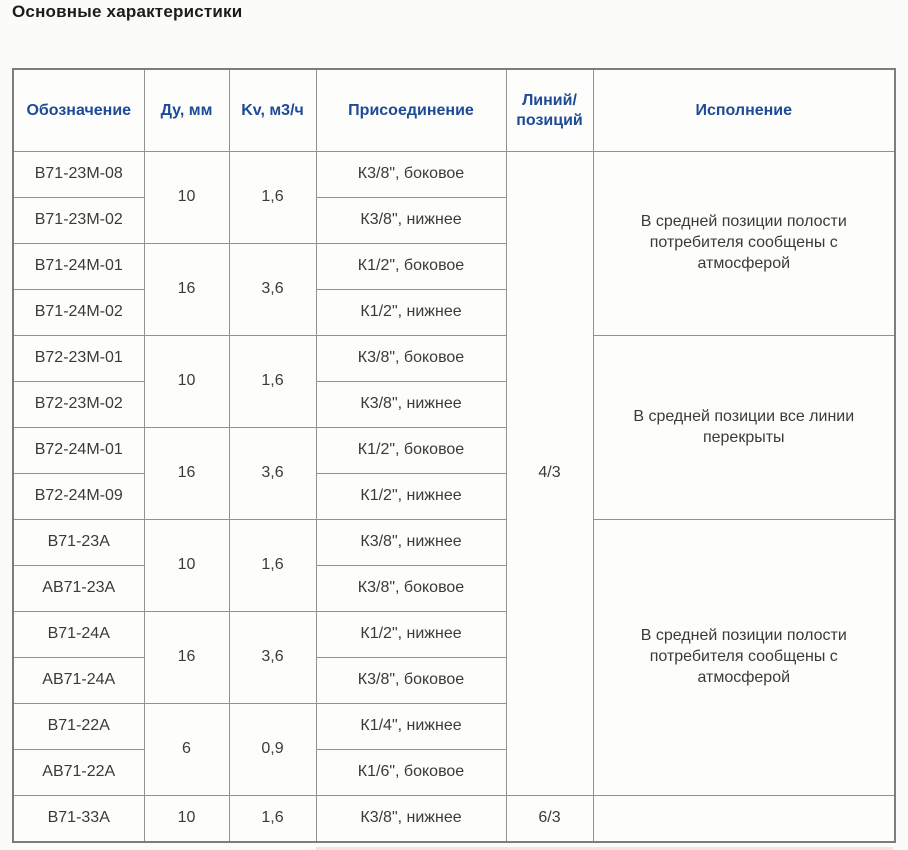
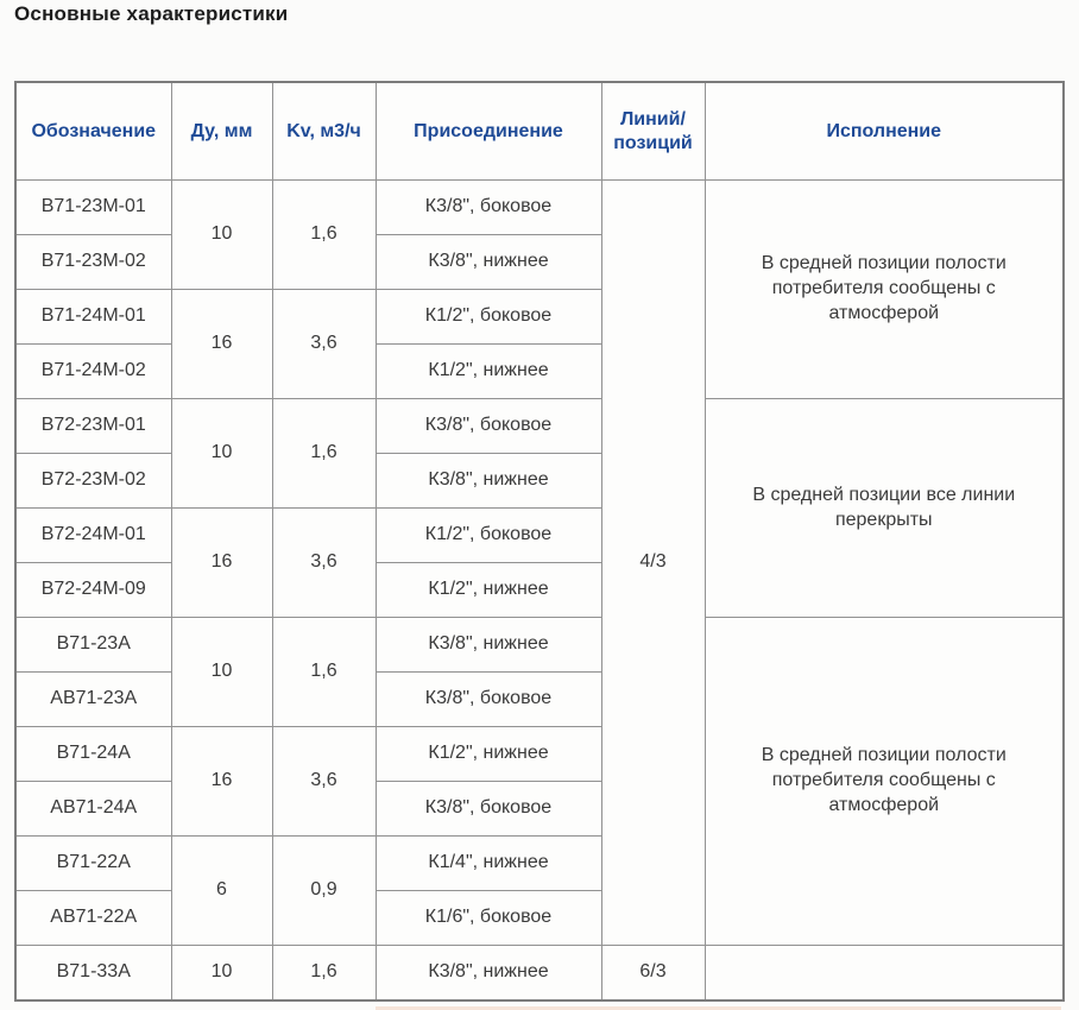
  Основные характеристики
  Обозначение	Ду, мм	Kv, м3/ч	Присоединение	Линий/ позиций	Исполнение
- В71-23М-08	10	1,6	К3/8", боковое	4/3	В средней позиции полости потребителя сообщены с атмосферой
+ В71-23М-01	10	1,6	К3/8", боковое	4/3	В средней позиции полости потребителя сообщены с атмосферой
  В71-23М-02	К3/8", нижнее
  В71-24М-01	16	3,6	К1/2", боковое
  В71-24М-02	К1/2", нижнее
  В72-23М-01	10	1,6	К3/8", боковое	В средней позиции все линии перекрыты
  В72-23М-02	К3/8", нижнее
  В72-24М-01	16	3,6	К1/2", боковое
  В72-24М-09	К1/2", нижнее
  В71-23А	10	1,6	К3/8", нижнее	В средней позиции полости потребителя сообщены с атмосферой
  АВ71-23А	К3/8", боковое
  В71-24А	16	3,6	К1/2", нижнее
  АВ71-24А	К3/8", боковое
  В71-22А	6	0,9	К1/4", нижнее
  АВ71-22А	К1/6", боковое
  В71-33А	10	1,6	К3/8", нижнее	6/3
